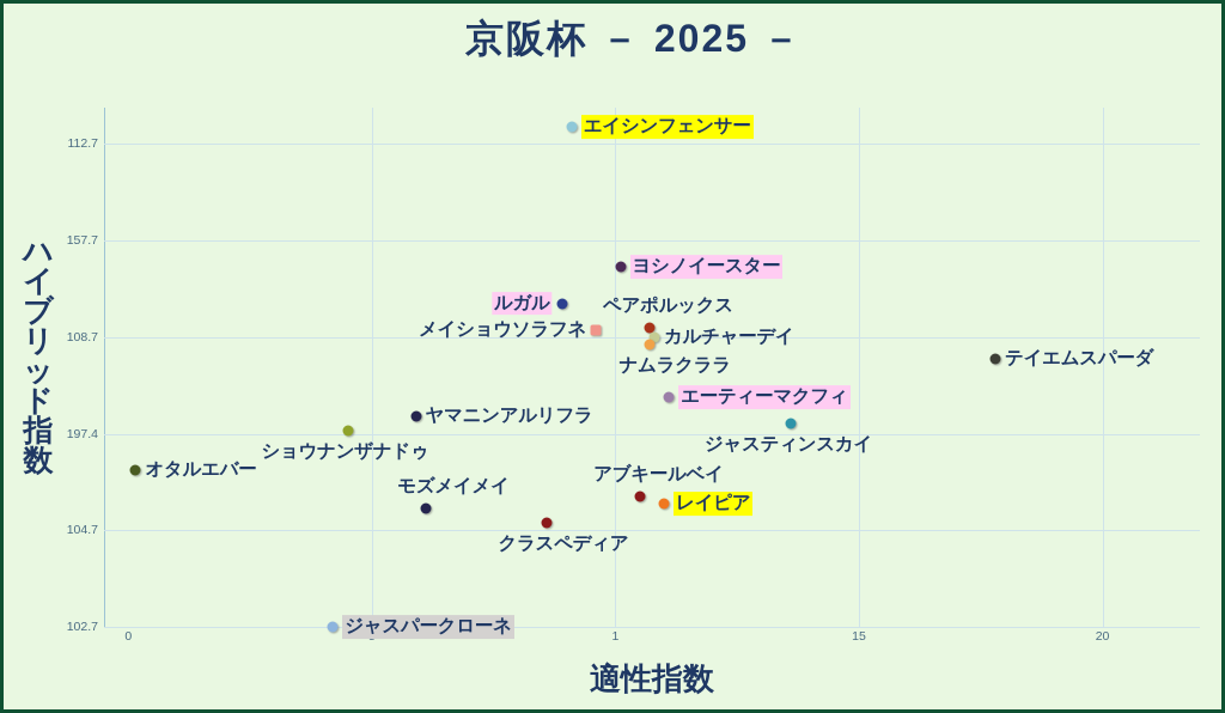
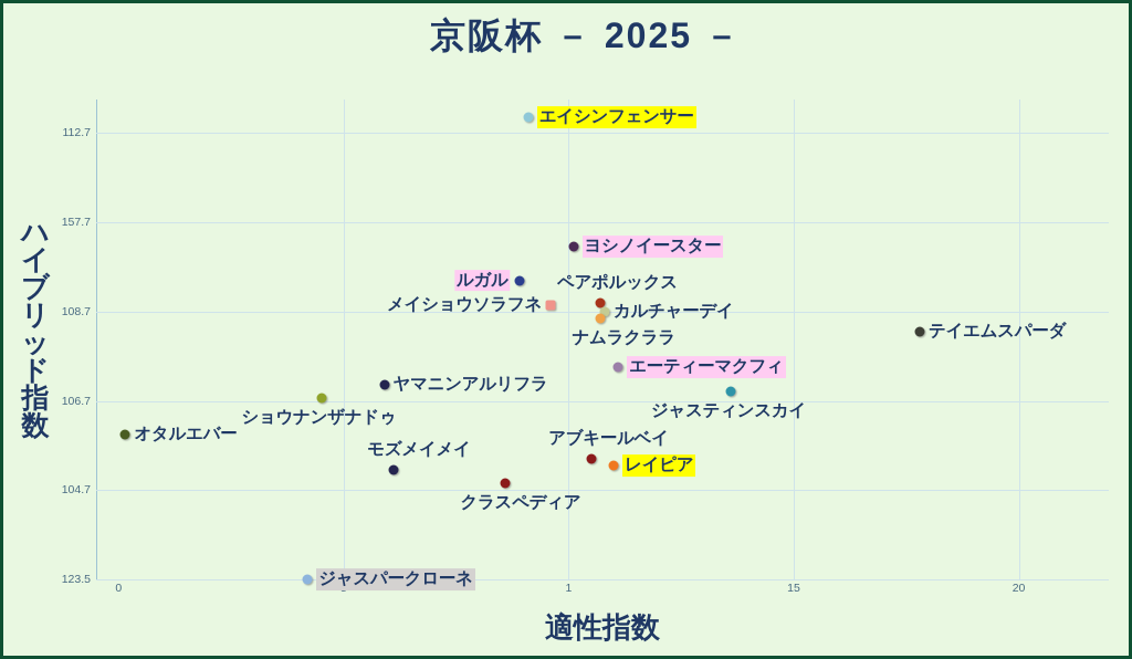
  京阪杯 － 2025 －
  112.7
  157.7
  108.7
- 197.4
+ 106.7
  104.7
- 102.7
+ 123.5
  0
  1
  15
  20
  エイシンフェンサー
  ヨシノイースター
  ルガル
  メイショウソラフネ
  ペアポルックス
  カルチャーデイ
  ナムラクララ
  テイエムスパーダ
  エーティーマクフィ
  ジャスティンスカイ
  ヤマニンアルリフラ
  ショウナンザナドゥ
  オタルエバー
  アブキールベイ
  レイピア
  モズメイメイ
  クラスペディア
  ジャスパークローネ
  ハイブリッド指数
  適性指数
